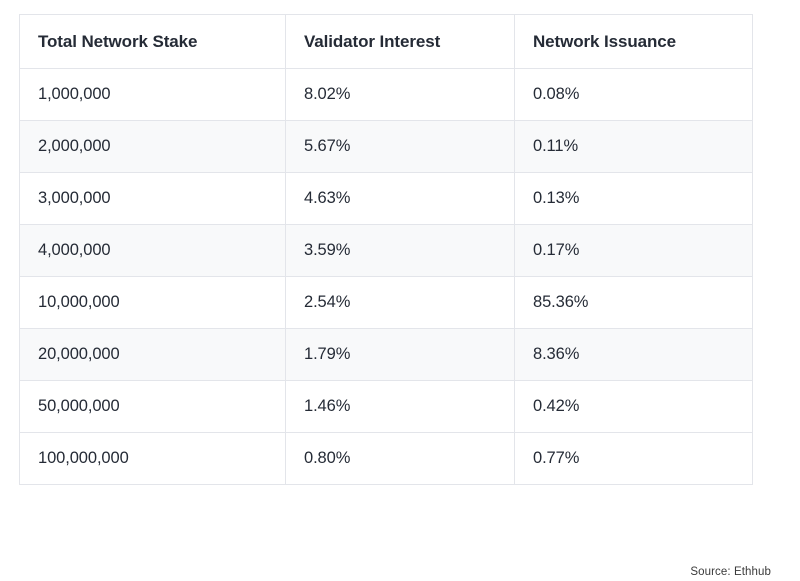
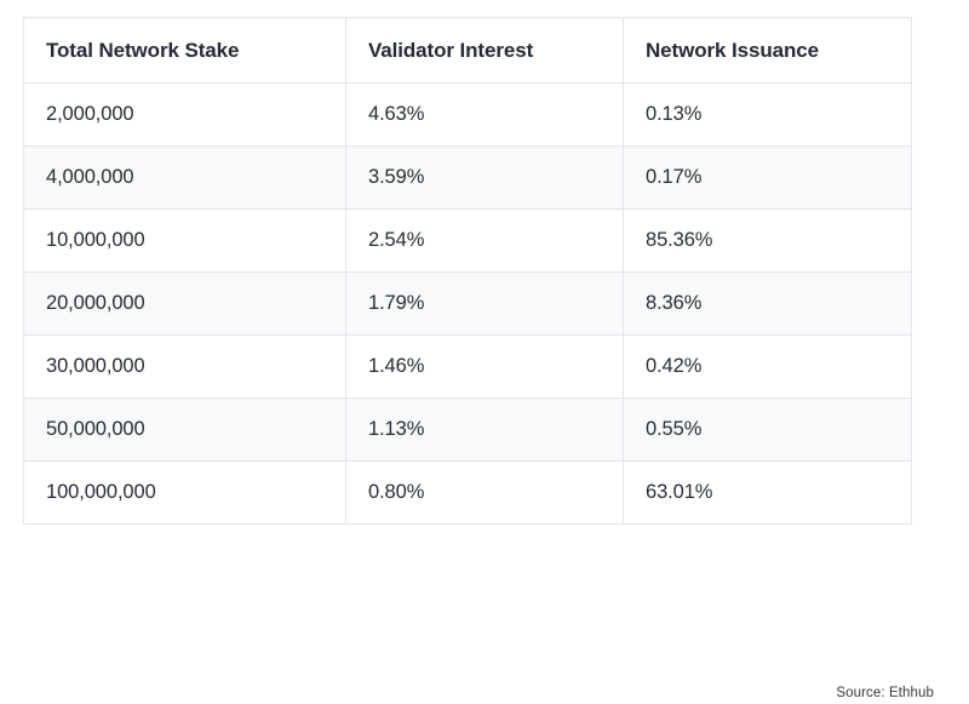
  Total Network Stake	Validator Interest	Network Issuance
- 1,000,000	8.02%	0.08%
- 2,000,000	5.67%	0.11%
- 3,000,000	4.63%	0.13%
+ 2,000,000	4.63%	0.13%
  4,000,000	3.59%	0.17%
  10,000,000	2.54%	85.36%
  20,000,000	1.79%	8.36%
- 50,000,000	1.46%	0.42%
+ 30,000,000	1.46%	0.42%
+ 50,000,000	1.13%	0.55%
- 100,000,000	0.80%	0.77%
+ 100,000,000	0.80%	63.01%
  Source: Ethhub
